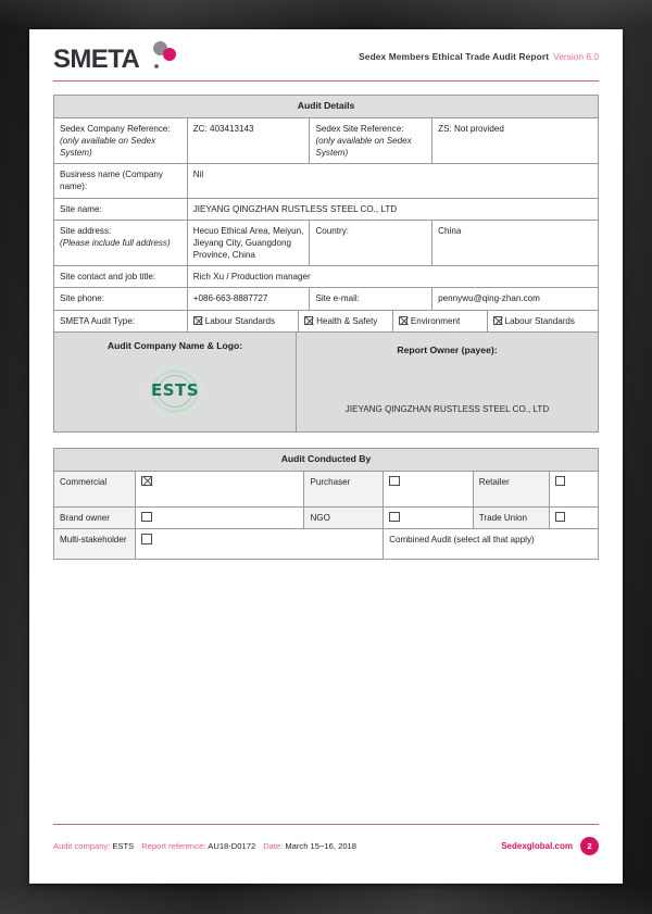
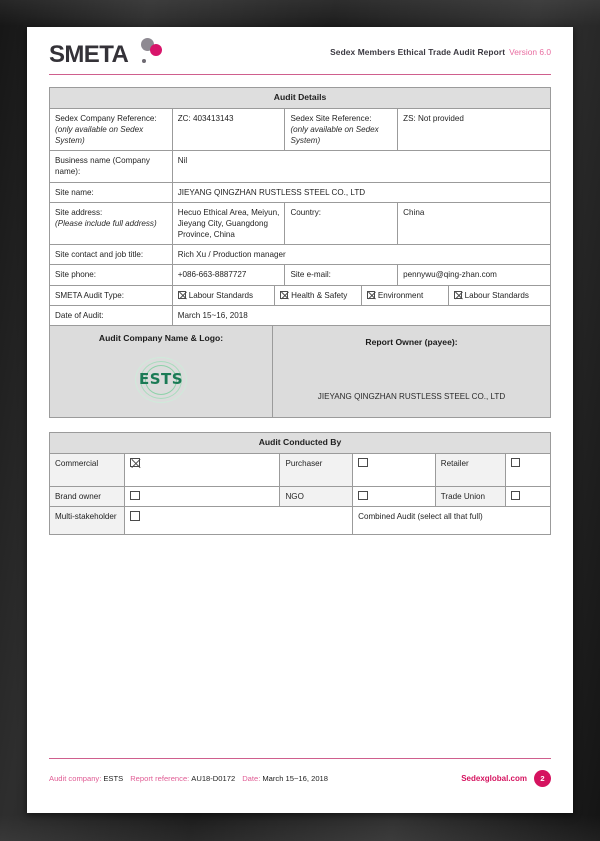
  SMETA
  Sedex Members Ethical Trade Audit Report Version 6.0
  Audit Details
  Sedex Company Reference: (only available on Sedex System)	ZC: 403413143	Sedex Site Reference: (only available on Sedex System)	ZS: Not provided
  Business name (Company name):	Nil
  Site name:	JIEYANG QINGZHAN RUSTLESS STEEL CO., LTD
  Site address: (Please include full address)	Hecuo Ethical Area, Meiyun, Jieyang City, Guangdong Province, China	Country:	China
  Site contact and job title:	Rich Xu / Production manager
  Site phone:	+086-663-8887727	Site e-mail:	pennywu@qing-zhan.com
  SMETA Audit Type:
  Labour Standards	Health & Safety	Environment	Labour Standards
+ Date of Audit:	March 15~16, 2018
  Audit Company Name & Logo:
  ESTS
  Report Owner (payee):
  JIEYANG QINGZHAN RUSTLESS STEEL CO., LTD
  Audit Conducted By
  Commercial		Purchaser		Retailer
  Brand owner		NGO		Trade Union
- Multi-stakeholder		Combined Audit (select all that apply)
+ Multi-stakeholder		Combined Audit (select all that full)
  Audit company: ESTS Report reference: AU18-D0172 Date: March 15~16, 2018
  Sedexglobal.com
  2
